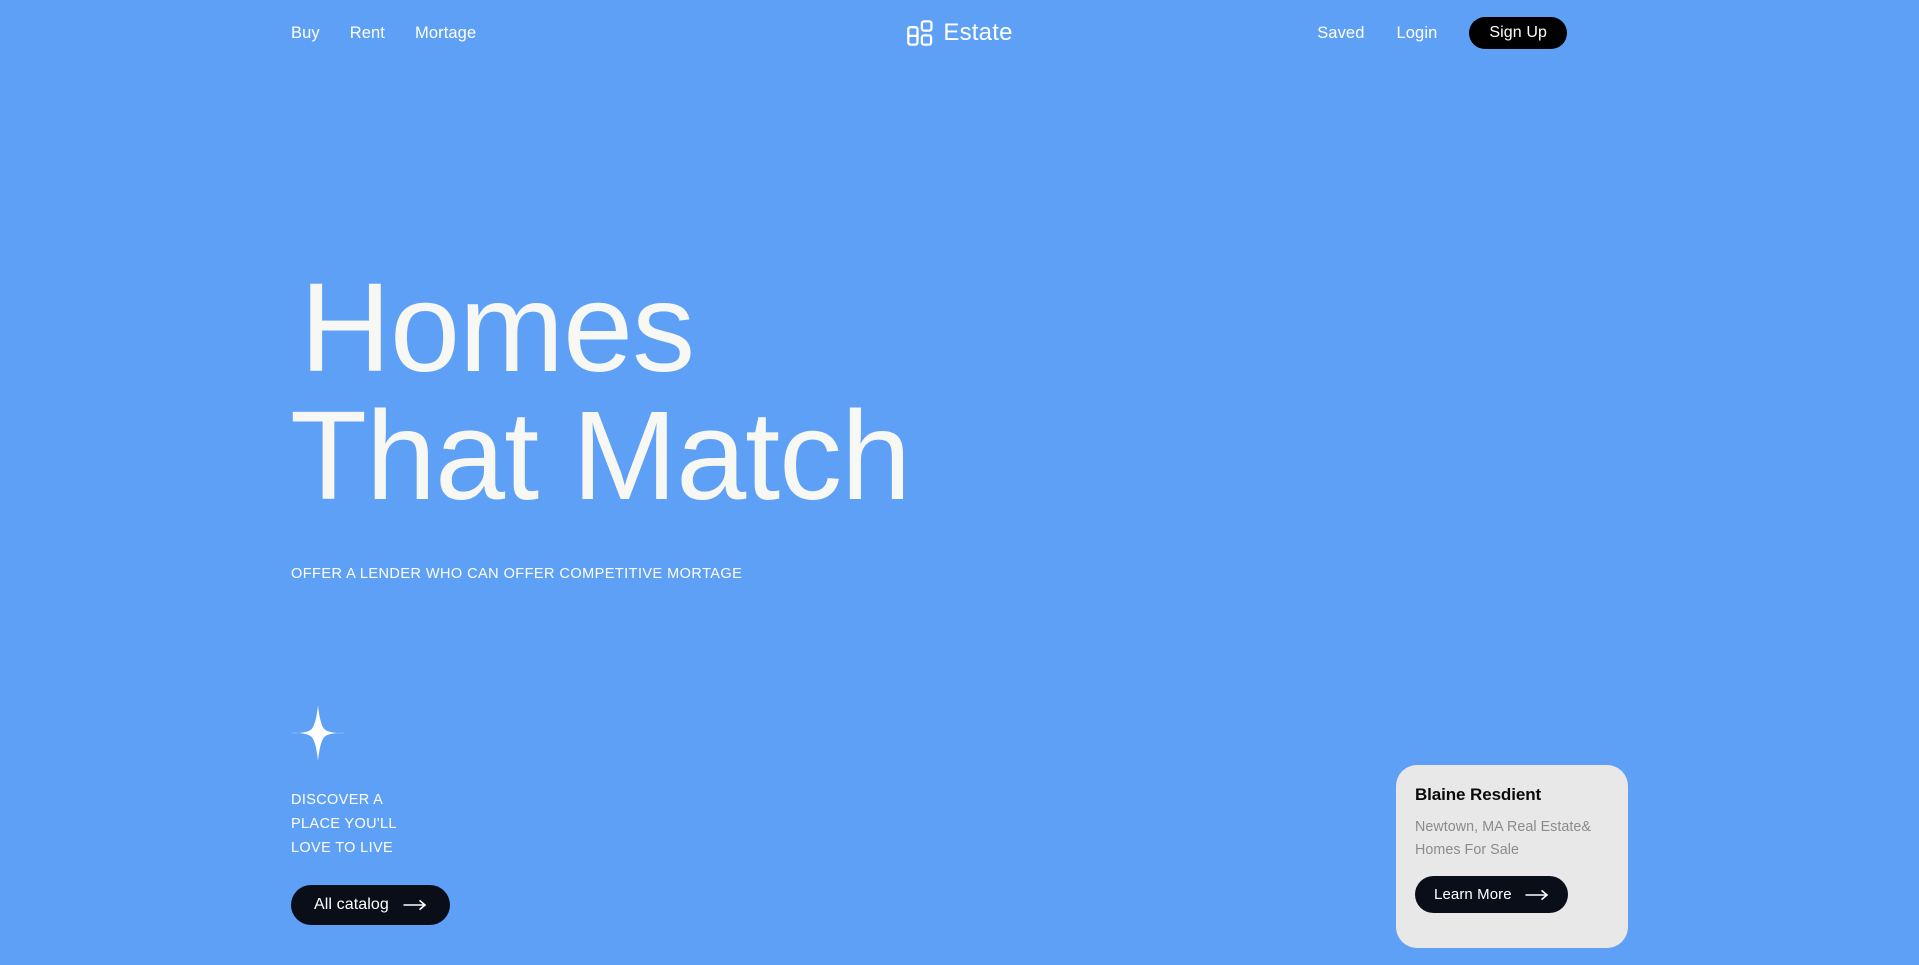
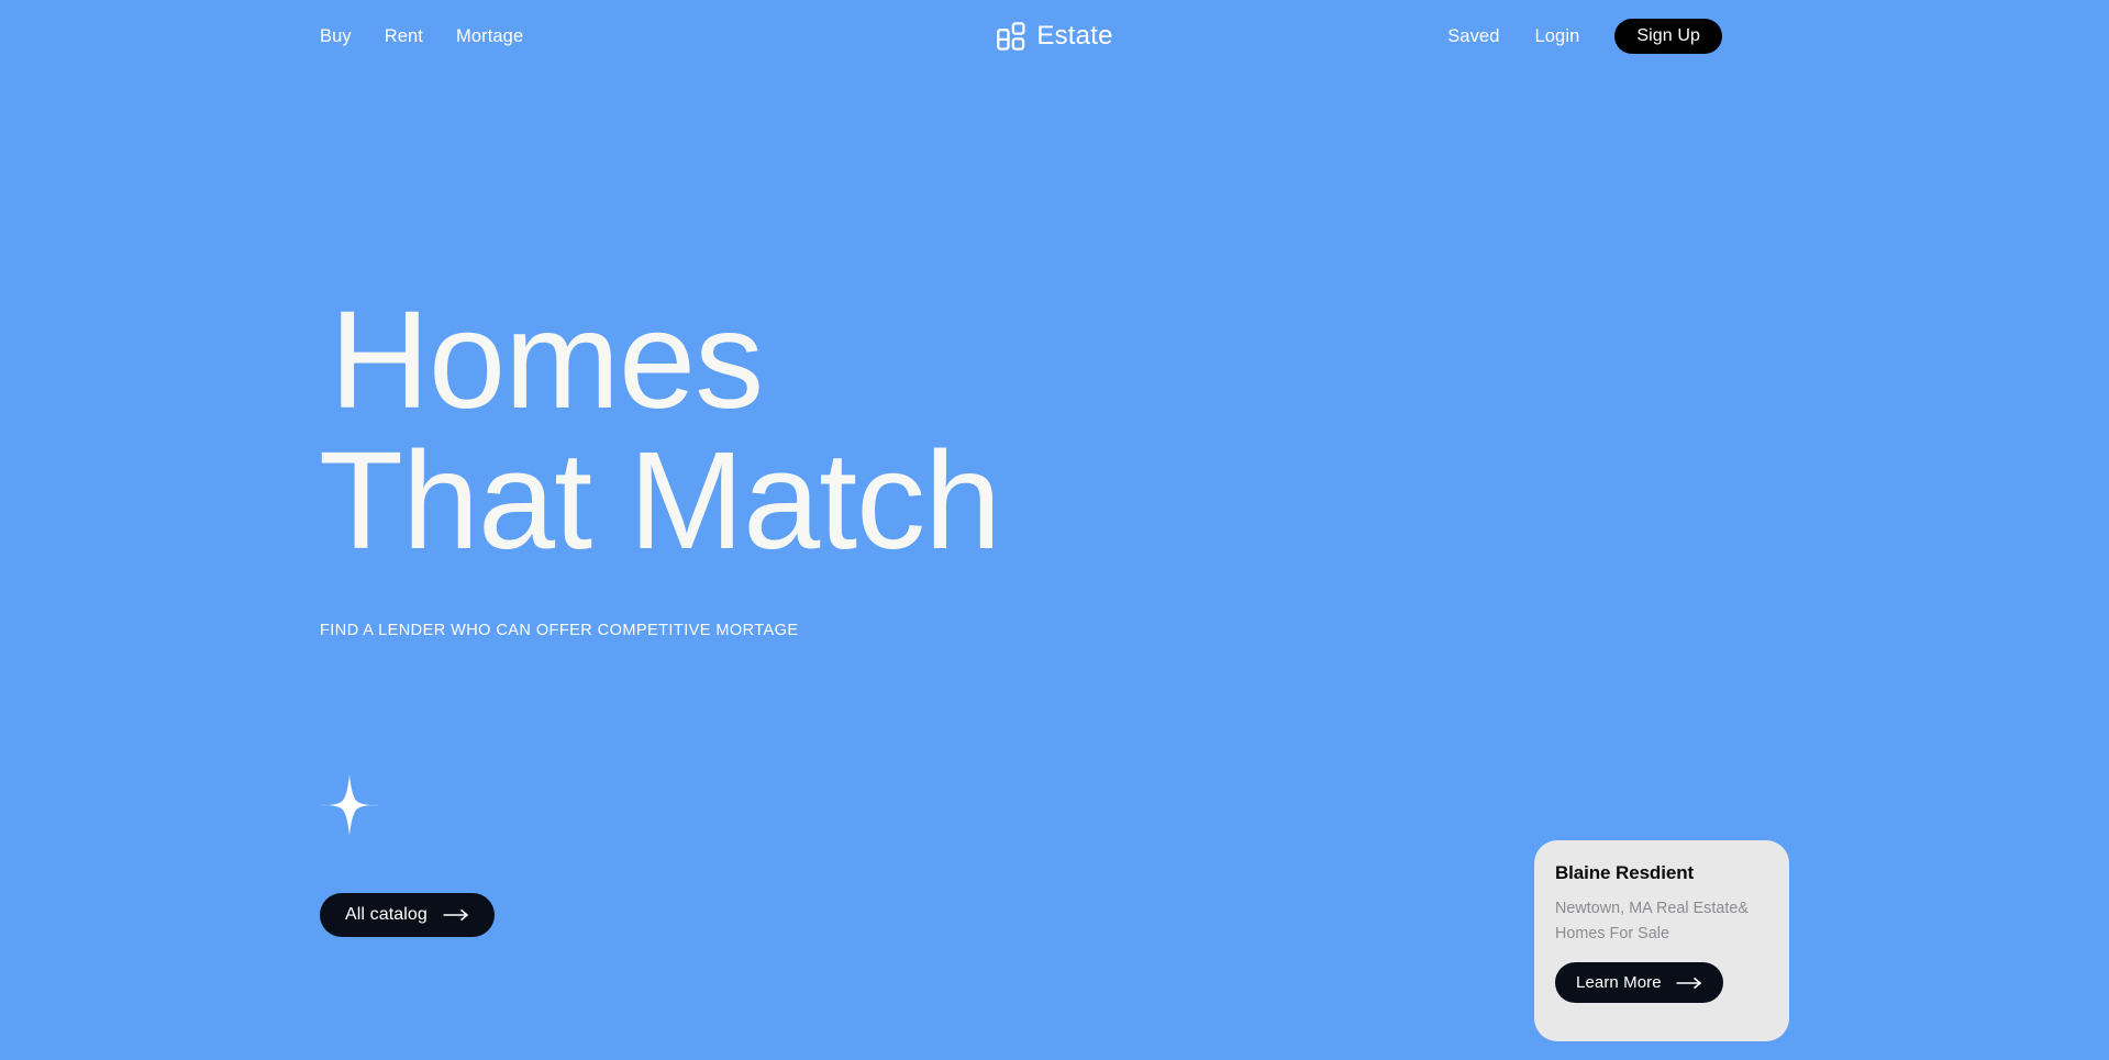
  Buy
  Rent
  Mortage
  Estate
  Saved
  Login
  Sign Up
  Homes
  That Match
- OFFER A LENDER WHO CAN OFFER COMPETITIVE MORTAGE
+ FIND A LENDER WHO CAN OFFER COMPETITIVE MORTAGE
- DISCOVER A
- PLACE YOU'LL
- LOVE TO LIVE
  All catalog
  Blaine Resdient
  Newtown, MA Real Estate&
  Homes For Sale
  Learn More
